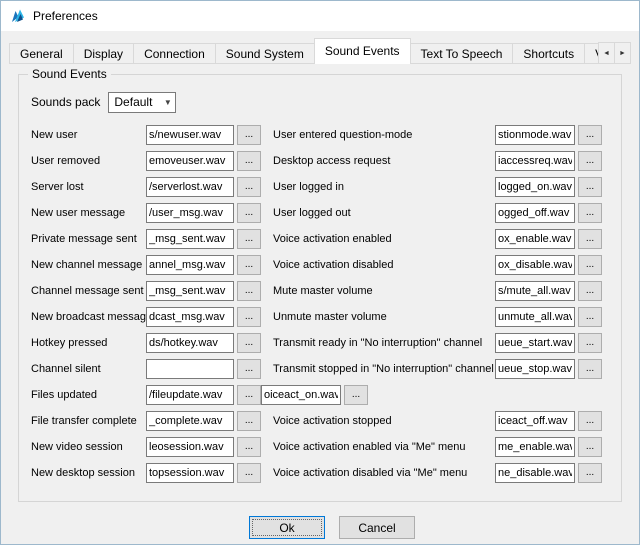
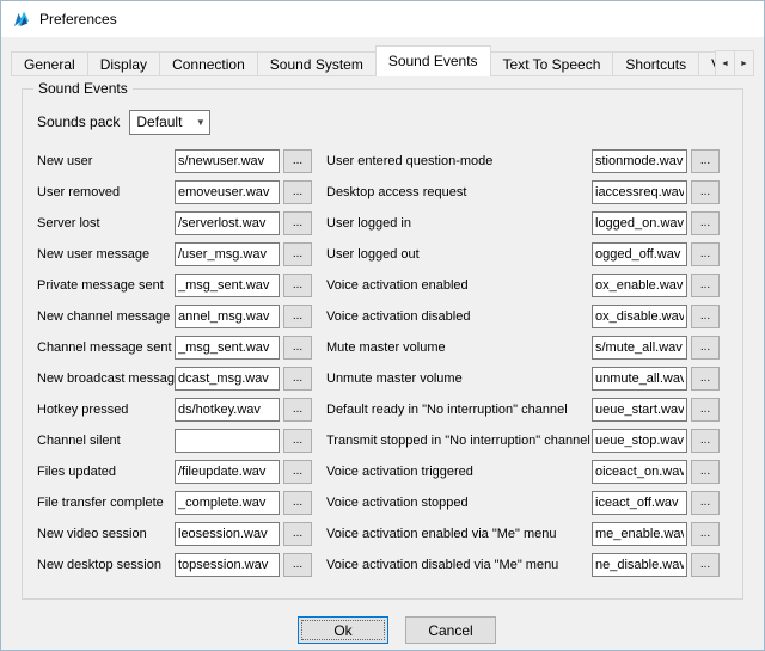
  Preferences
  General
  Display
  Connection
  Sound System
  Sound Events
  Text To Speech
  Shortcuts
  Sound Events
  Sounds pack
  Default
  ▼
  New user
  s/newuser.wav
  ...
  User entered question-mode
  stionmode.wav
  ...
  User removed
  emoveuser.wav
  ...
  Desktop access request
  iaccessreq.wav
  ...
  Server lost
  /serverlost.wav
  ...
  User logged in
  logged_on.wav
  ...
  New user message
  /user_msg.wav
  ...
  User logged out
  ogged_off.wav
  ...
  Private message sent
  _msg_sent.wav
  ...
  Voice activation enabled
  ox_enable.wav
  ...
  New channel message
  annel_msg.wav
  ...
  Voice activation disabled
  ox_disable.wav
  ...
  Channel message sent
  _msg_sent.wav
  ...
  Mute master volume
  s/mute_all.wav
  ...
  New broadcast messag
  dcast_msg.wav
  ...
  Unmute master volume
  unmute_all.wav
  ...
  Hotkey pressed
  ds/hotkey.wav
  ...
- Transmit ready in "No interruption" channel
+ Default ready in "No interruption" channel
  ueue_start.wav
  ...
  Channel silent
  ...
  Transmit stopped in "No interruption" channel
  ueue_stop.wav
  ...
  Files updated
  /fileupdate.wav
  ...
+ Voice activation triggered
  oiceact_on.wav
  ...
  File transfer complete
  _complete.wav
  ...
  Voice activation stopped
  iceact_off.wav
  ...
  New video session
  leosession.wav
  ...
  Voice activation enabled via "Me" menu
  me_enable.wa
  ...
  New desktop session
  topsession.wav
  ...
  Voice activation disabled via "Me" menu
  ne_disable.wav
  ...
  Ok
  Cancel
